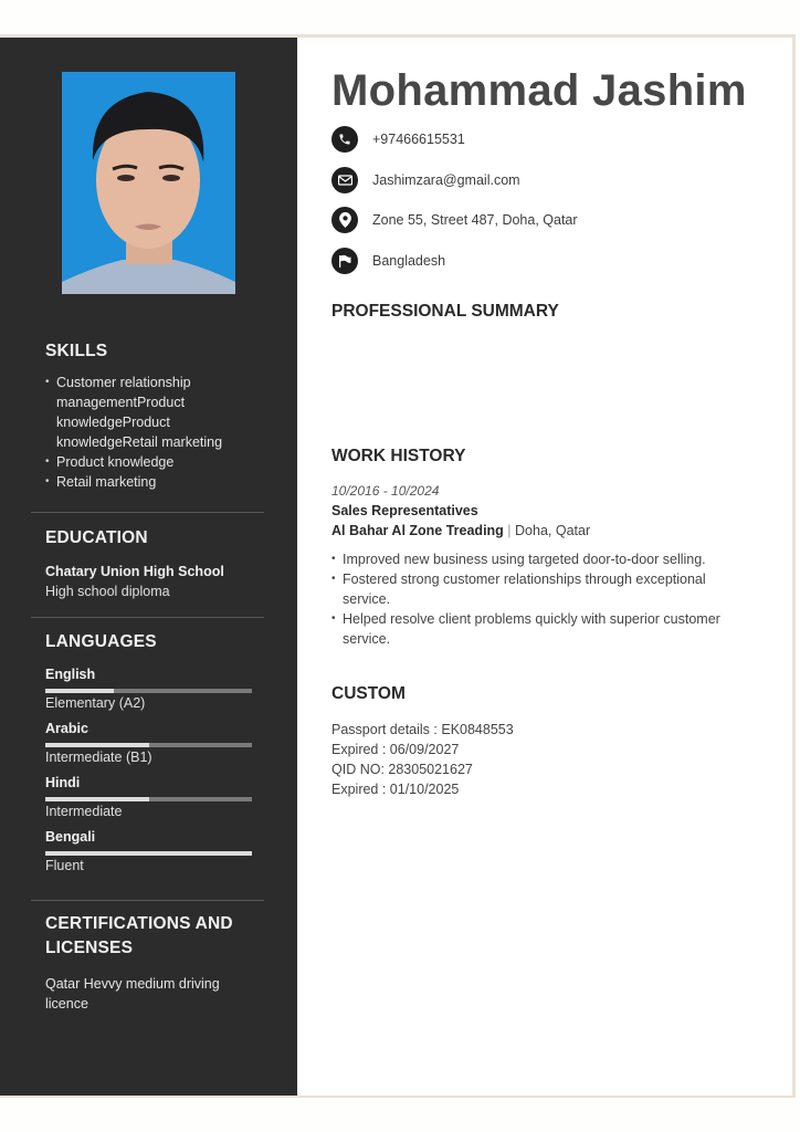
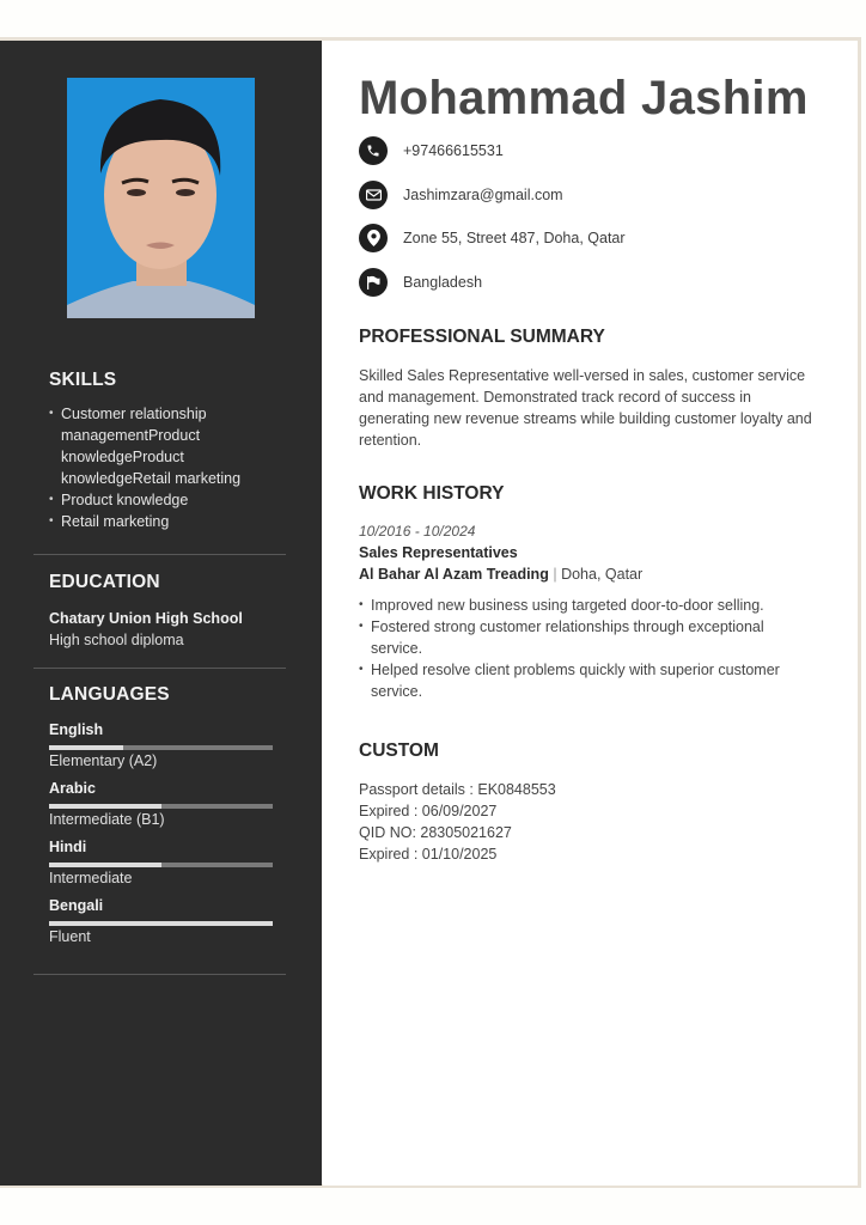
  SKILLS
  Customer relationship managementProduct knowledgeProduct knowledgeRetail marketing
  Product knowledge
  Retail marketing
  EDUCATION
  Chatary Union High School
  High school diploma
  LANGUAGES
  English
  Elementary (A2)
  Arabic
  Intermediate (B1)
  Hindi
  Intermediate
  Bengali
  Fluent
- CERTIFICATIONS AND LICENSES
- Qatar Hevvy medium driving licence
  Mohammad Jashim
  +97466615531
  Jashimzara@gmail.com
  Zone 55, Street 487, Doha, Qatar
  Bangladesh
  PROFESSIONAL SUMMARY
+ Skilled Sales Representative well-versed in sales, customer service and management. Demonstrated track record of success in generating new revenue streams while building customer loyalty and retention.
  WORK HISTORY
  10/2016 - 10/2024
  Sales Representatives
- Al Bahar Al Zone Treading | Doha, Qatar
+ Al Bahar Al Azam Treading | Doha, Qatar
  Improved new business using targeted door-to-door selling.
  Fostered strong customer relationships through exceptional service.
  Helped resolve client problems quickly with superior customer service.
  CUSTOM
  Passport details : EK0848553
  Expired : 06/09/2027
  QID NO: 28305021627
  Expired : 01/10/2025
